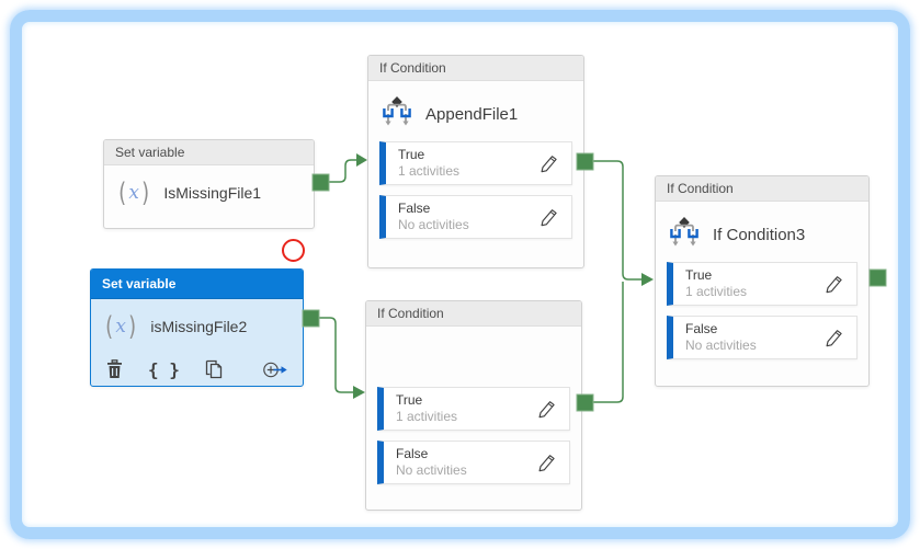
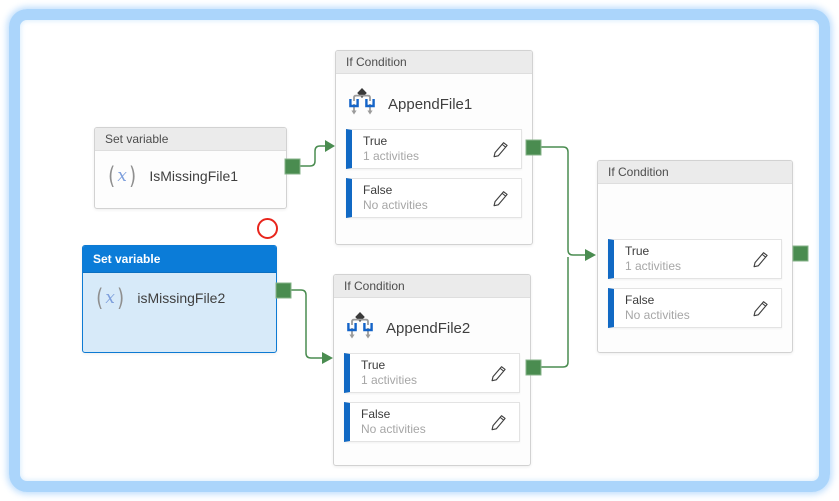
  Set variable
  (
  x
  )
  IsMissingFile1
  Set variable
  (
  x
  )
  isMissingFile2
- { }
  If Condition
  AppendFile1
  True
  1 activities
  False
  No activities
  If Condition
+ AppendFile2
  True
  1 activities
  False
  No activities
  If Condition
- If Condition3
  True
  1 activities
  False
  No activities
